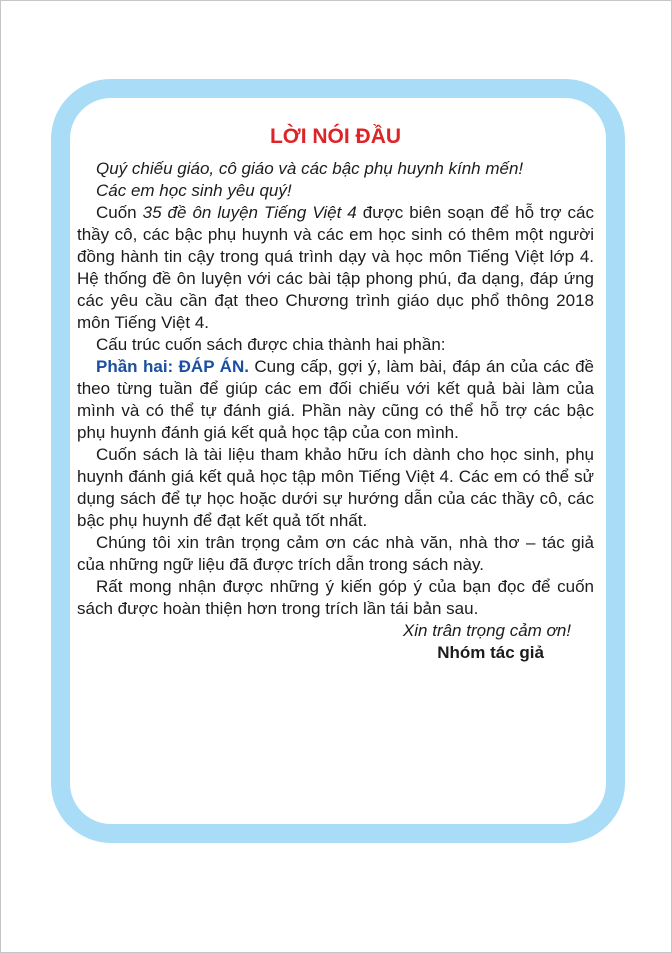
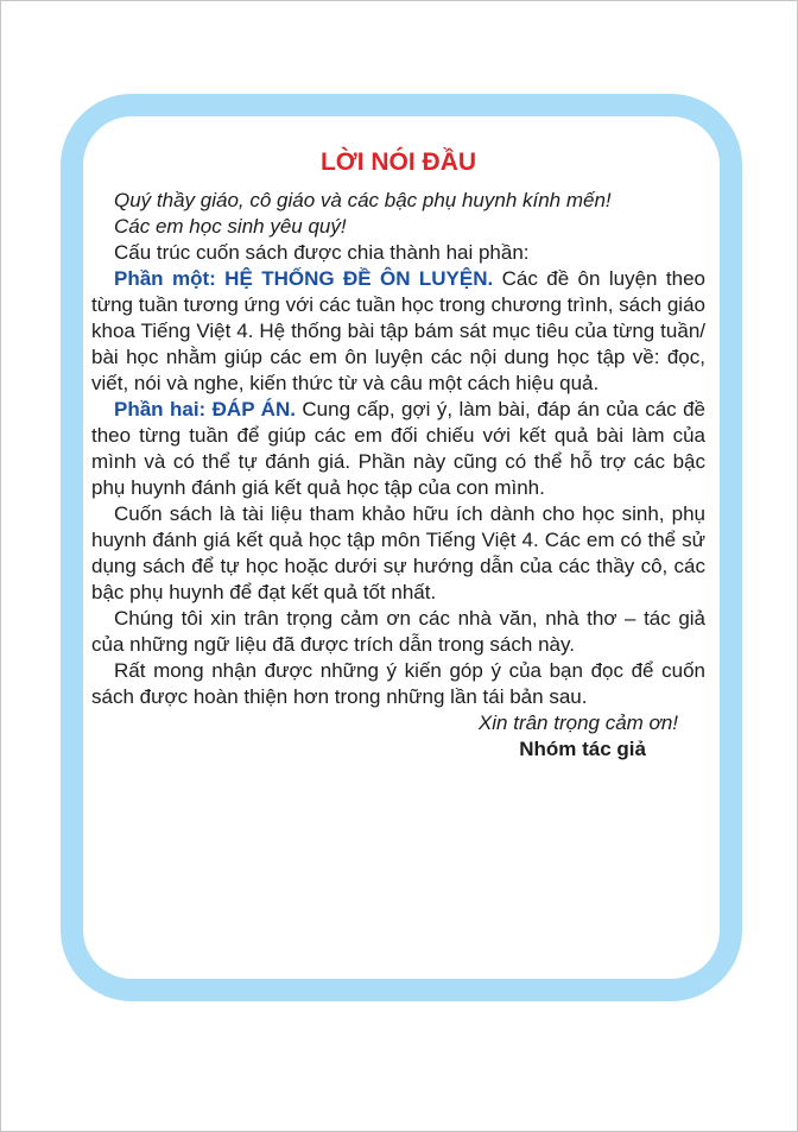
  LỜI NÓI ĐẦU
- Quý chiếu giáo, cô giáo và các bậc phụ huynh kính mến!
+ Quý thầy giáo, cô giáo và các bậc phụ huynh kính mến!
  Các em học sinh yêu quý!
- Cuốn 35 đề ôn luyện Tiếng Việt 4 được biên soạn để hỗ trợ các thầy cô, các bậc phụ huynh và các em học sinh có thêm một người đồng hành tin cậy trong quá trình dạy và học môn Tiếng Việt lớp 4. Hệ thống đề ôn luyện với các bài tập phong phú, đa dạng, đáp ứng các yêu cầu cần đạt theo Chương trình giáo dục phổ thông 2018 môn Tiếng Việt 4.
  Cấu trúc cuốn sách được chia thành hai phần:
+ Phần một: HỆ THỐNG ĐỀ ÔN LUYỆN. Các đề ôn luyện theo từng tuần tương ứng với các tuần học trong chương trình, sách giáo khoa Tiếng Việt 4. Hệ thống bài tập bám sát mục tiêu của từng tuần/ bài học nhằm giúp các em ôn luyện các nội dung học tập về: đọc, viết, nói và nghe, kiến thức từ và câu một cách hiệu quả.
  Phần hai: ĐÁP ÁN. Cung cấp, gợi ý, làm bài, đáp án của các đề theo từng tuần để giúp các em đối chiếu với kết quả bài làm của mình và có thể tự đánh giá. Phần này cũng có thể hỗ trợ các bậc phụ huynh đánh giá kết quả học tập của con mình.
  Cuốn sách là tài liệu tham khảo hữu ích dành cho học sinh, phụ huynh đánh giá kết quả học tập môn Tiếng Việt 4. Các em có thể sử dụng sách để tự học hoặc dưới sự hướng dẫn của các thầy cô, các bậc phụ huynh để đạt kết quả tốt nhất.
  Chúng tôi xin trân trọng cảm ơn các nhà văn, nhà thơ – tác giả của những ngữ liệu đã được trích dẫn trong sách này.
- Rất mong nhận được những ý kiến góp ý của bạn đọc để cuốn sách được hoàn thiện hơn trong trích lần tái bản sau.
+ Rất mong nhận được những ý kiến góp ý của bạn đọc để cuốn sách được hoàn thiện hơn trong những lần tái bản sau.
  Xin trân trọng cảm ơn!
  Nhóm tác giả
